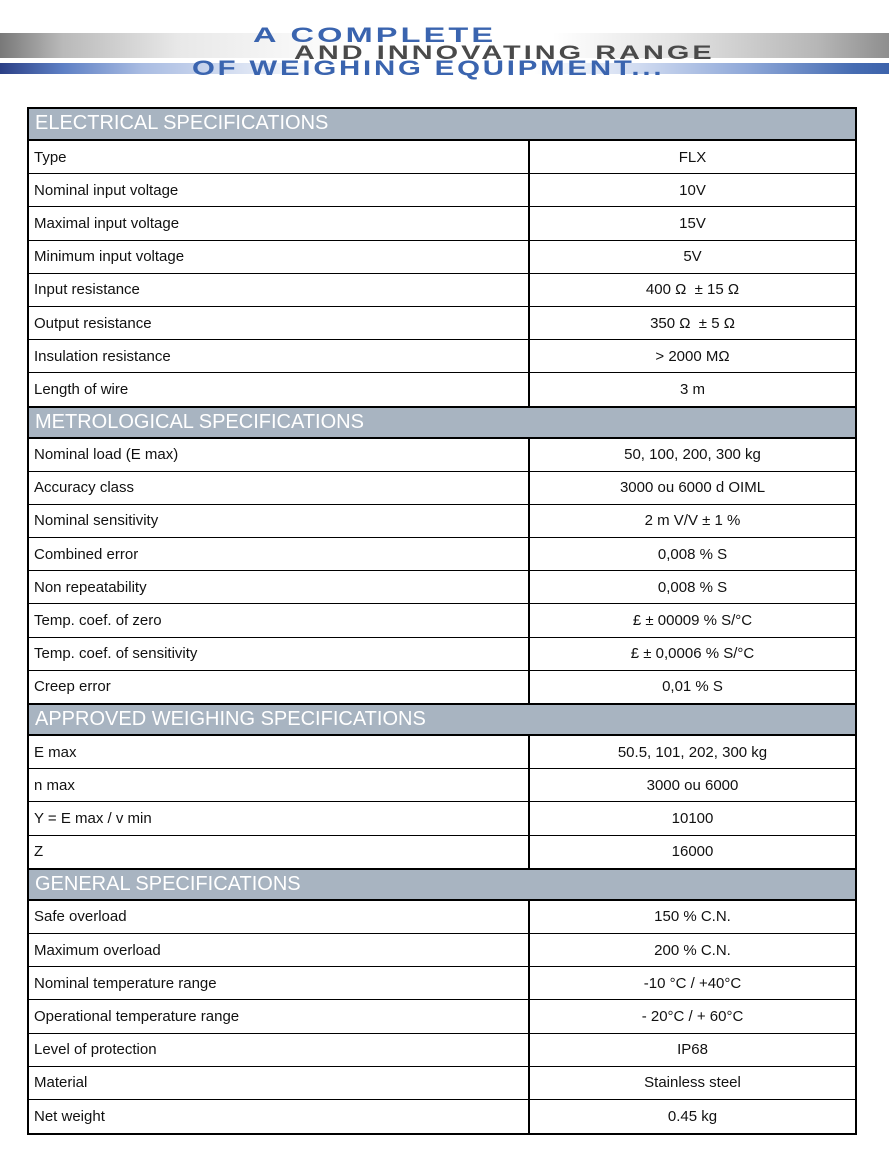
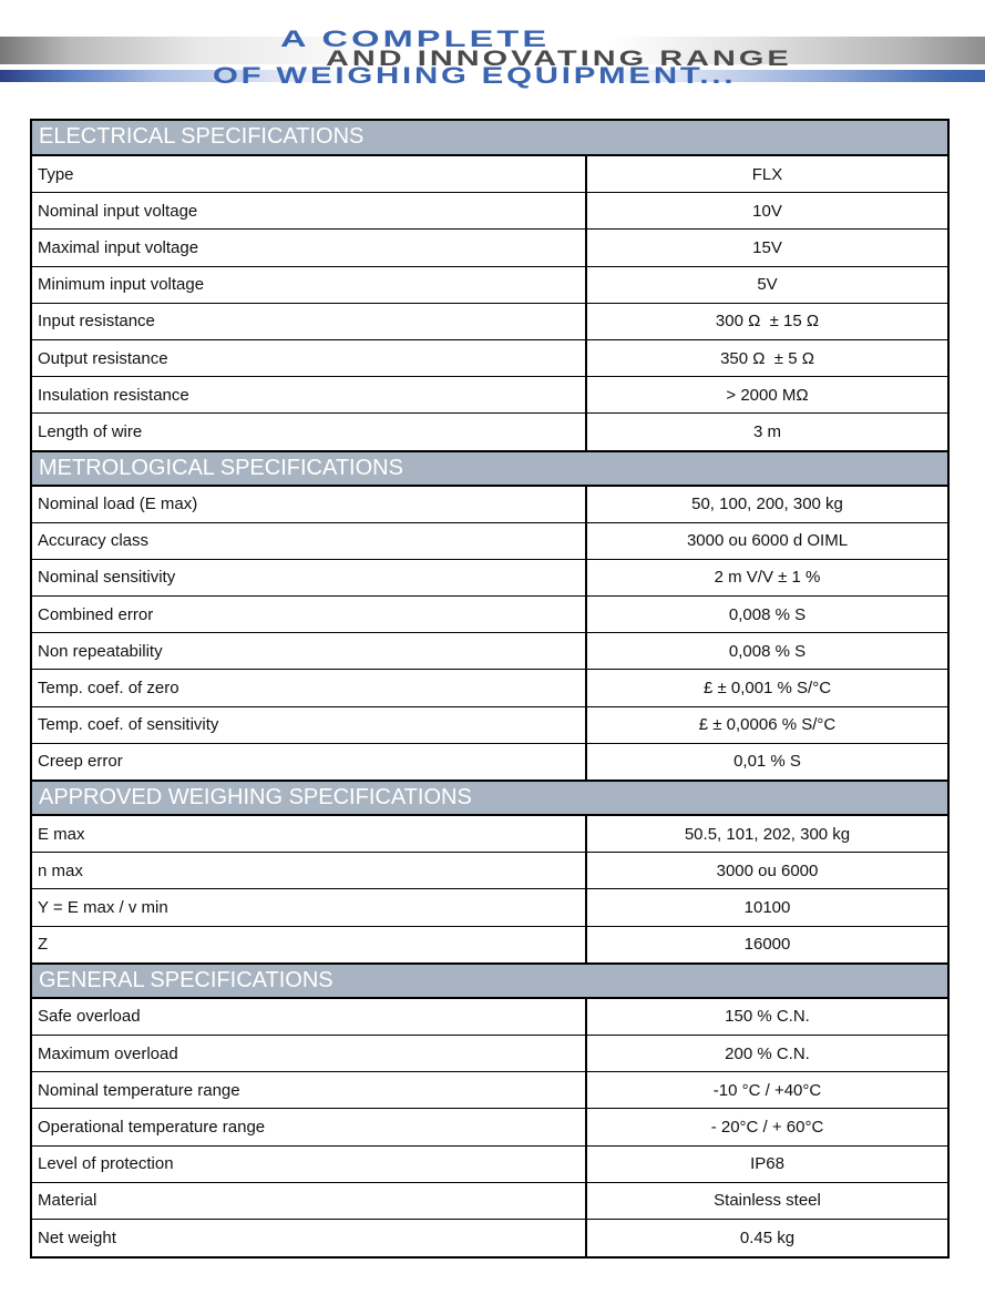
  A COMPLETE
  AND INNOVATING RANGE
  OF WEIGHING EQUIPMENT...
  ELECTRICAL SPECIFICATIONS
  Type
  FLX
  Nominal input voltage
  10V
  Maximal input voltage
  15V
  Minimum input voltage
  5V
  Input resistance
- 400 Ω ± 15 Ω
+ 300 Ω ± 15 Ω
  Output resistance
  350 Ω ± 5 Ω
  Insulation resistance
  > 2000 MΩ
  Length of wire
  3 m
  METROLOGICAL SPECIFICATIONS
  Nominal load (E max)
  50, 100, 200, 300 kg
  Accuracy class
  3000 ou 6000 d OIML
  Nominal sensitivity
  2 m V/V ± 1 %
  Combined error
  0,008 % S
  Non repeatability
  0,008 % S
  Temp. coef. of zero
- £ ± 00009 % S/°C
+ £ ± 0,001 % S/°C
  Temp. coef. of sensitivity
  £ ± 0,0006 % S/°C
  Creep error
  0,01 % S
  APPROVED WEIGHING SPECIFICATIONS
  E max
  50.5, 101, 202, 300 kg
  n max
  3000 ou 6000
  Y = E max / v min
  10100
  Z
  16000
  GENERAL SPECIFICATIONS
  Safe overload
  150 % C.N.
  Maximum overload
  200 % C.N.
  Nominal temperature range
  -10 °C / +40°C
  Operational temperature range
  - 20°C / + 60°C
  Level of protection
  IP68
  Material
  Stainless steel
  Net weight
  0.45 kg
